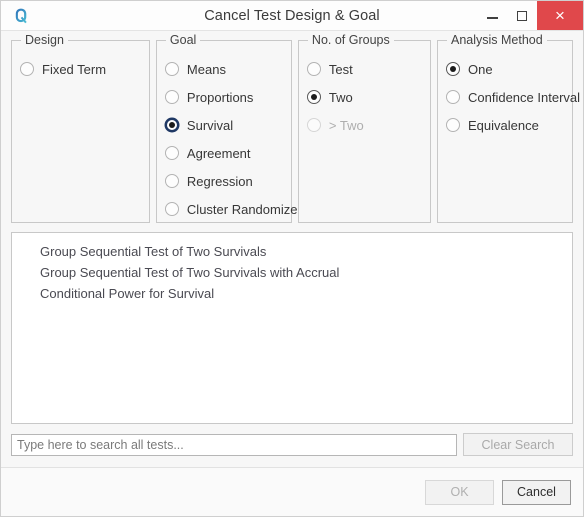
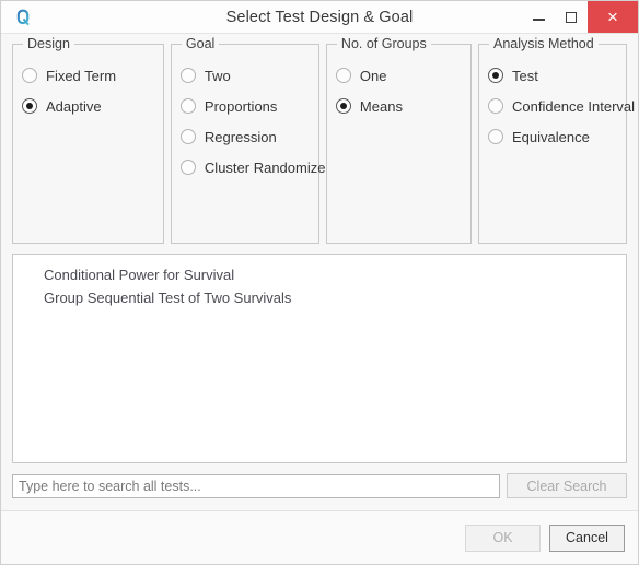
- Cancel Test Design & Goal
+ Select Test Design & Goal
  ×
  Design
  Fixed Term
+ Adaptive
  Goal
- Means
+ Two
  Proportions
- Survival
- Agreement
  Regression
  Cluster Randomize
  No. of Groups
- Test
+ One
- Two
+ Means
- > Two
  Analysis Method
- One
+ Test
  Confidence Interval
  Equivalence
- Group Sequential Test of Two Survivals
+ Conditional Power for Survival
- Group Sequential Test of Two Survivals with Accrual
- Conditional Power for Survival
+ Group Sequential Test of Two Survivals
  Type here to search all tests...
  Clear Search
  OK
  Cancel
